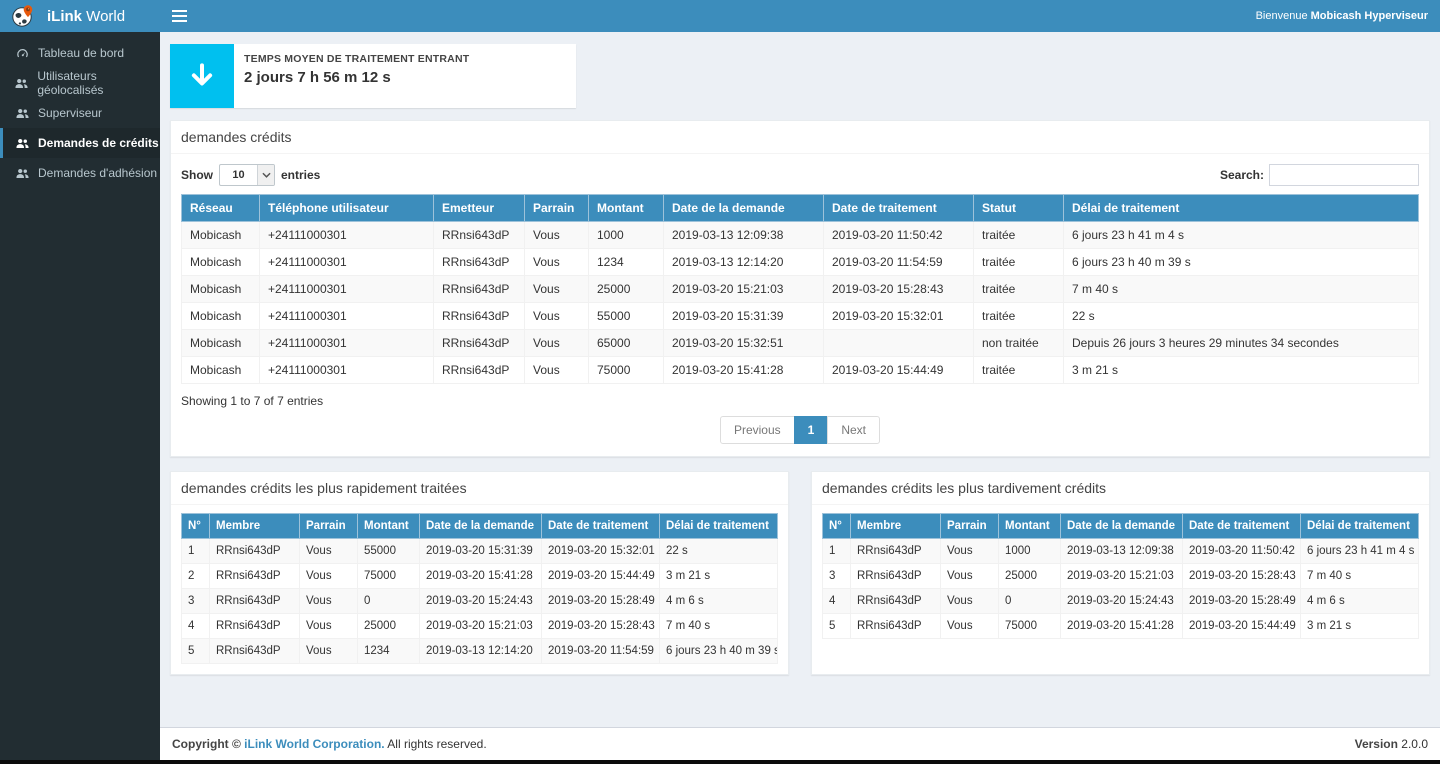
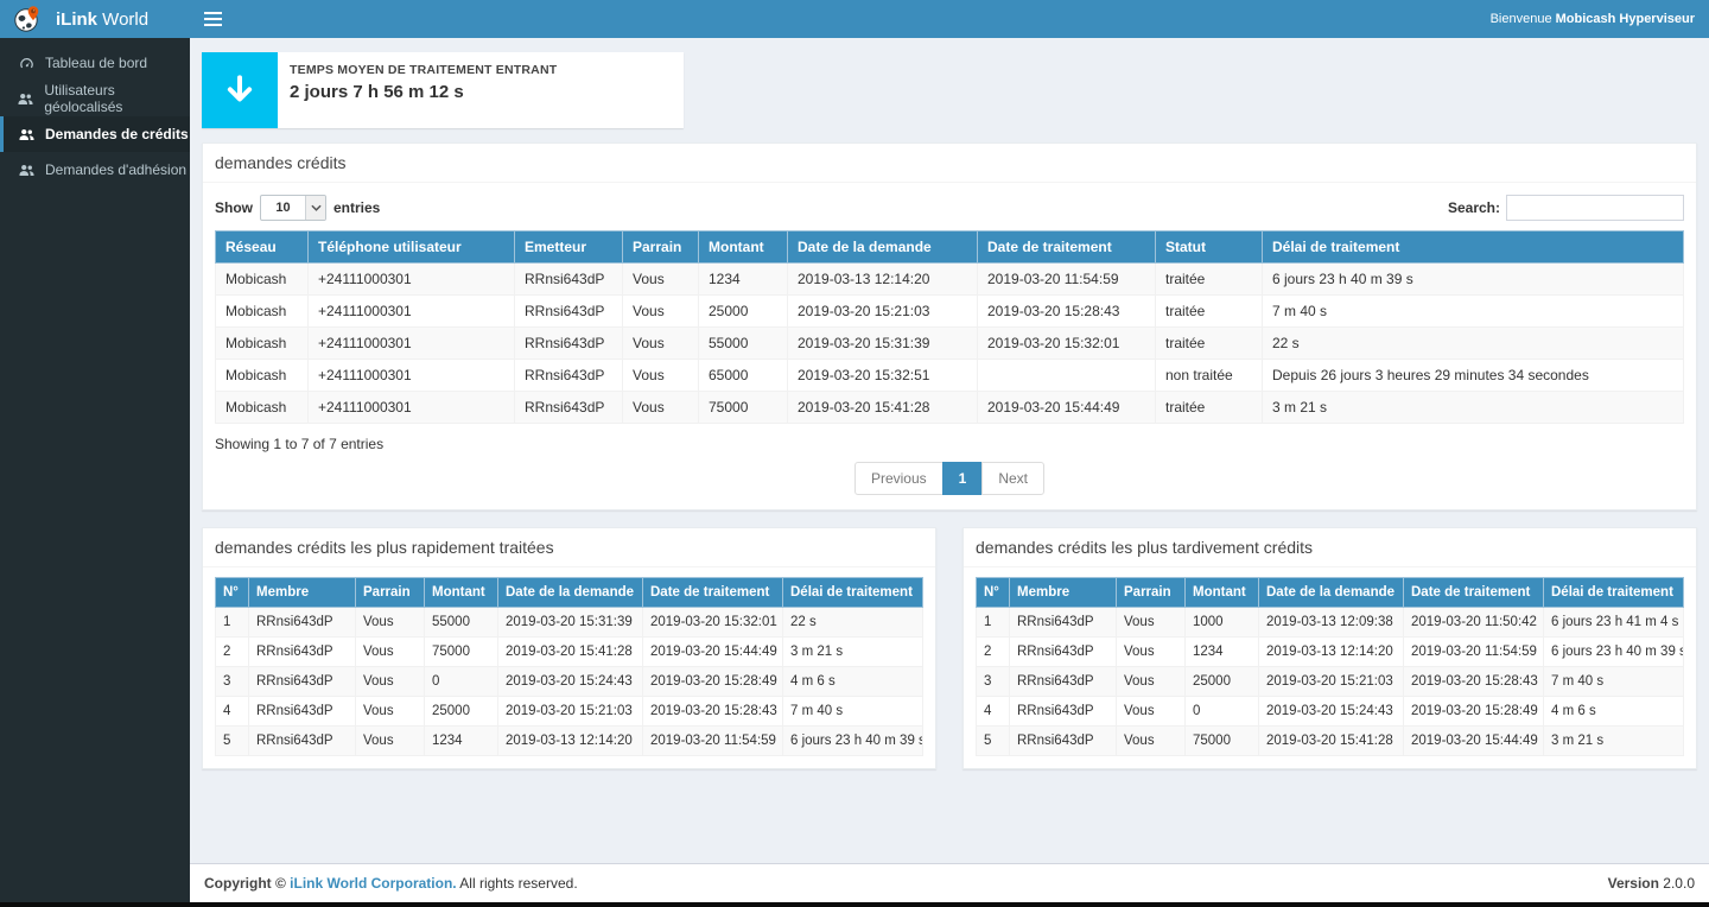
  iLink World
  Tableau de bord
  Utilisateurs géolocalisés
- Superviseur
  Demandes de crédits
  Demandes d'adhésion
  Bienvenue Mobicash Hyperviseur
  TEMPS MOYEN DE TRAITEMENT ENTRANT
  2 jours 7 h 56 m 12 s
  demandes crédits
  Show
  10
  entries
  Search:
  Réseau	Téléphone utilisateur	Emetteur	Parrain	Montant	Date de la demande	Date de traitement	Statut	Délai de traitement
- Mobicash	+24111000301	RRnsi643dP	Vous	1000	2019-03-13 12:09:38	2019-03-20 11:50:42	traitée	6 jours 23 h 41 m 4 s
  Mobicash	+24111000301	RRnsi643dP	Vous	1234	2019-03-13 12:14:20	2019-03-20 11:54:59	traitée	6 jours 23 h 40 m 39 s
  Mobicash	+24111000301	RRnsi643dP	Vous	25000	2019-03-20 15:21:03	2019-03-20 15:28:43	traitée	7 m 40 s
  Mobicash	+24111000301	RRnsi643dP	Vous	55000	2019-03-20 15:31:39	2019-03-20 15:32:01	traitée	22 s
  Mobicash	+24111000301	RRnsi643dP	Vous	65000	2019-03-20 15:32:51		non traitée	Depuis 26 jours 3 heures 29 minutes 34 secondes
  Mobicash	+24111000301	RRnsi643dP	Vous	75000	2019-03-20 15:41:28	2019-03-20 15:44:49	traitée	3 m 21 s
  Showing 1 to 7 of 7 entries
  Previous
  1
  Next
  demandes crédits les plus rapidement traitées
  N°	Membre	Parrain	Montant	Date de la demande	Date de traitement	Délai de traitement
  1	RRnsi643dP	Vous	55000	2019-03-20 15:31:39	2019-03-20 15:32:01	22 s
  2	RRnsi643dP	Vous	75000	2019-03-20 15:41:28	2019-03-20 15:44:49	3 m 21 s
  3	RRnsi643dP	Vous	0	2019-03-20 15:24:43	2019-03-20 15:28:49	4 m 6 s
  4	RRnsi643dP	Vous	25000	2019-03-20 15:21:03	2019-03-20 15:28:43	7 m 40 s
  5	RRnsi643dP	Vous	1234	2019-03-13 12:14:20	2019-03-20 11:54:59	6 jours 23 h 40 m 39 s
  demandes crédits les plus tardivement crédits
  N°	Membre	Parrain	Montant	Date de la demande	Date de traitement	Délai de traitement
  1	RRnsi643dP	Vous	1000	2019-03-13 12:09:38	2019-03-20 11:50:42	6 jours 23 h 41 m 4 s
+ 2	RRnsi643dP	Vous	1234	2019-03-13 12:14:20	2019-03-20 11:54:59	6 jours 23 h 40 m 39 s
  3	RRnsi643dP	Vous	25000	2019-03-20 15:21:03	2019-03-20 15:28:43	7 m 40 s
  4	RRnsi643dP	Vous	0	2019-03-20 15:24:43	2019-03-20 15:28:49	4 m 6 s
  5	RRnsi643dP	Vous	75000	2019-03-20 15:41:28	2019-03-20 15:44:49	3 m 21 s
  Copyright © iLink World Corporation. All rights reserved.
  Version 2.0.0
